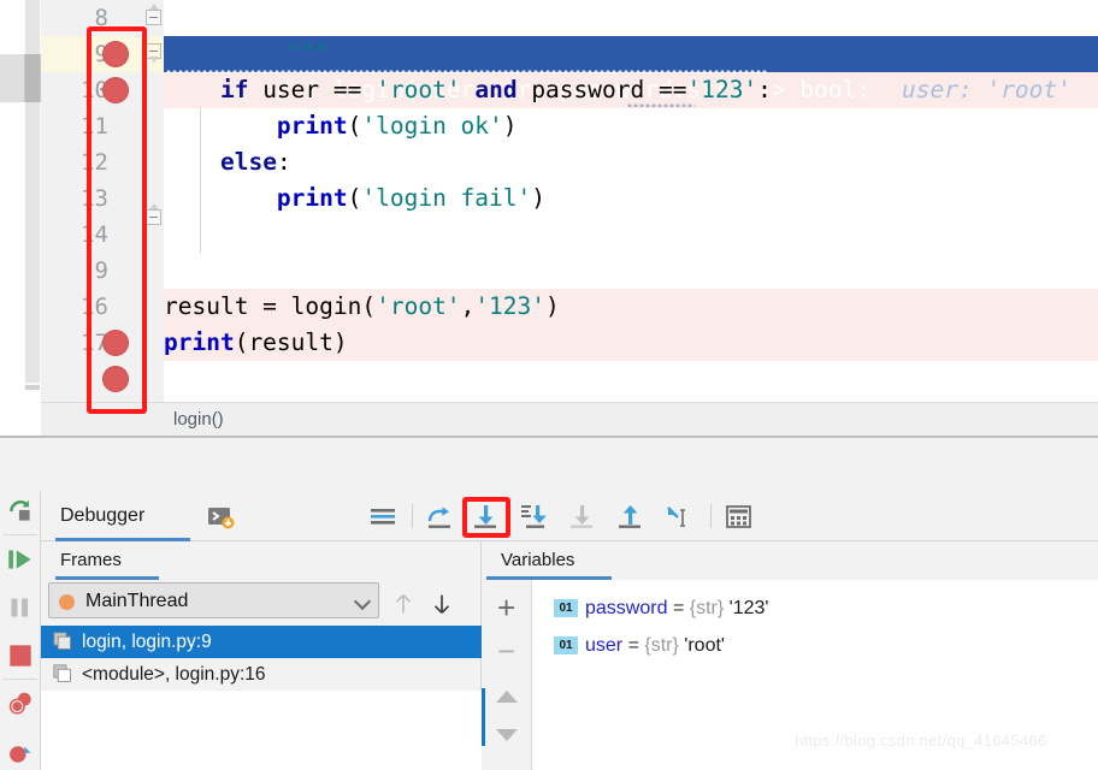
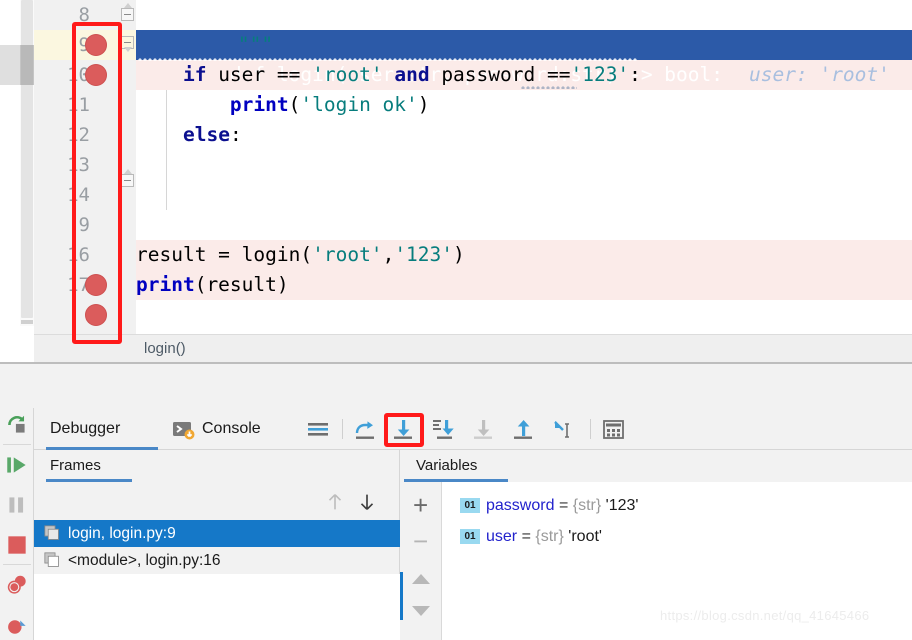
  8
  11
  12
  13
  14
  9
  16
  """
  def login(user:str, password:str) -> bool: user: 'root'
  if user == 'root' and password =='123':
  print('login ok')
  else:
- print('login fail')
  result = login('root','123')
  print(result)
  login()
  Debugger
+ Console
  Frames
- MainThread
  login, login.py:9
  <module>, login.py:16
  Variables
  +
  −
  01 password = {str} '123'
  01 user = {str} 'root'
